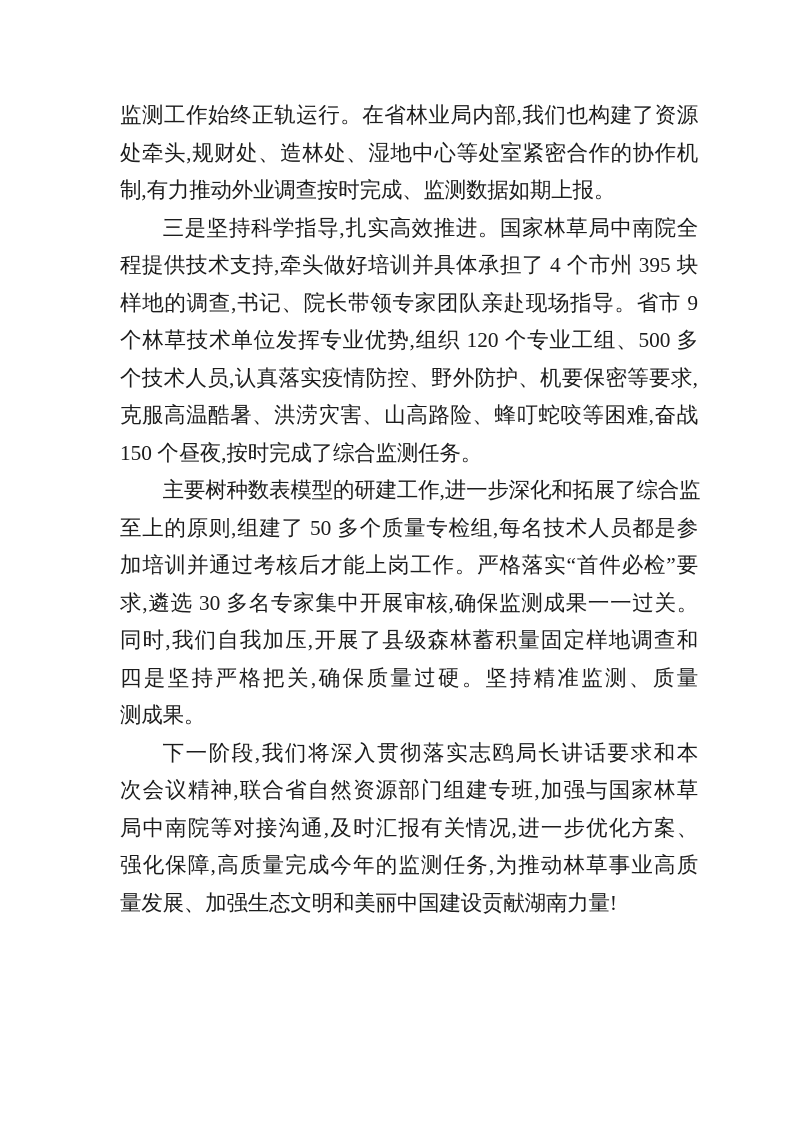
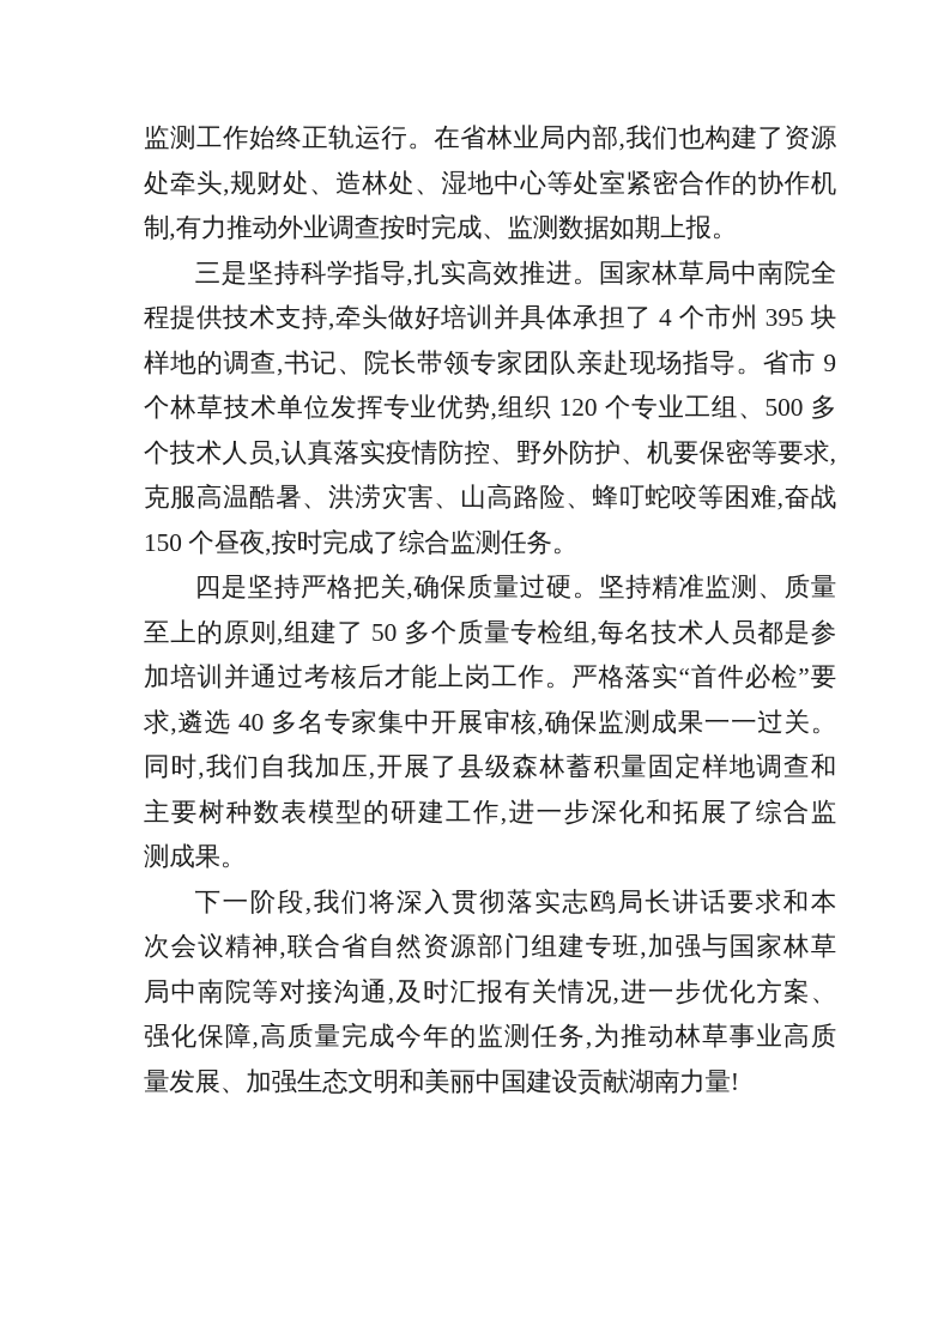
  监测工作始终正轨运行。在省林业局内部,我们也构建了资源
  处牵头,规财处、造林处、湿地中心等处室紧密合作的协作机
  制,有力推动外业调查按时完成、监测数据如期上报。
  三是坚持科学指导,扎实高效推进。国家林草局中南院全
  程提供技术支持,牵头做好培训并具体承担了 4 个市州 395 块
  样地的调查,书记、院长带领专家团队亲赴现场指导。省市 9
  个林草技术单位发挥专业优势,组织 120 个专业工组、500 多
  个技术人员,认真落实疫情防控、野外防护、机要保密等要求,
  克服高温酷暑、洪涝灾害、山高路险、蜂叮蛇咬等困难,奋战
  150 个昼夜,按时完成了综合监测任务。
- 主要树种数表模型的研建工作,进一步深化和拓展了综合监
+ 四是坚持严格把关,确保质量过硬。坚持精准监测、质量
  至上的原则,组建了 50 多个质量专检组,每名技术人员都是参
  加培训并通过考核后才能上岗工作。严格落实“首件必检”要
- 求,遴选 30 多名专家集中开展审核,确保监测成果一一过关。
+ 求,遴选 40 多名专家集中开展审核,确保监测成果一一过关。
  同时,我们自我加压,开展了县级森林蓄积量固定样地调查和
- 四是坚持严格把关,确保质量过硬。坚持精准监测、质量
+ 主要树种数表模型的研建工作,进一步深化和拓展了综合监
  测成果。
  下一阶段,我们将深入贯彻落实志鸥局长讲话要求和本
  次会议精神,联合省自然资源部门组建专班,加强与国家林草
  局中南院等对接沟通,及时汇报有关情况,进一步优化方案、
  强化保障,高质量完成今年的监测任务,为推动林草事业高质
  量发展、加强生态文明和美丽中国建设贡献湖南力量!
